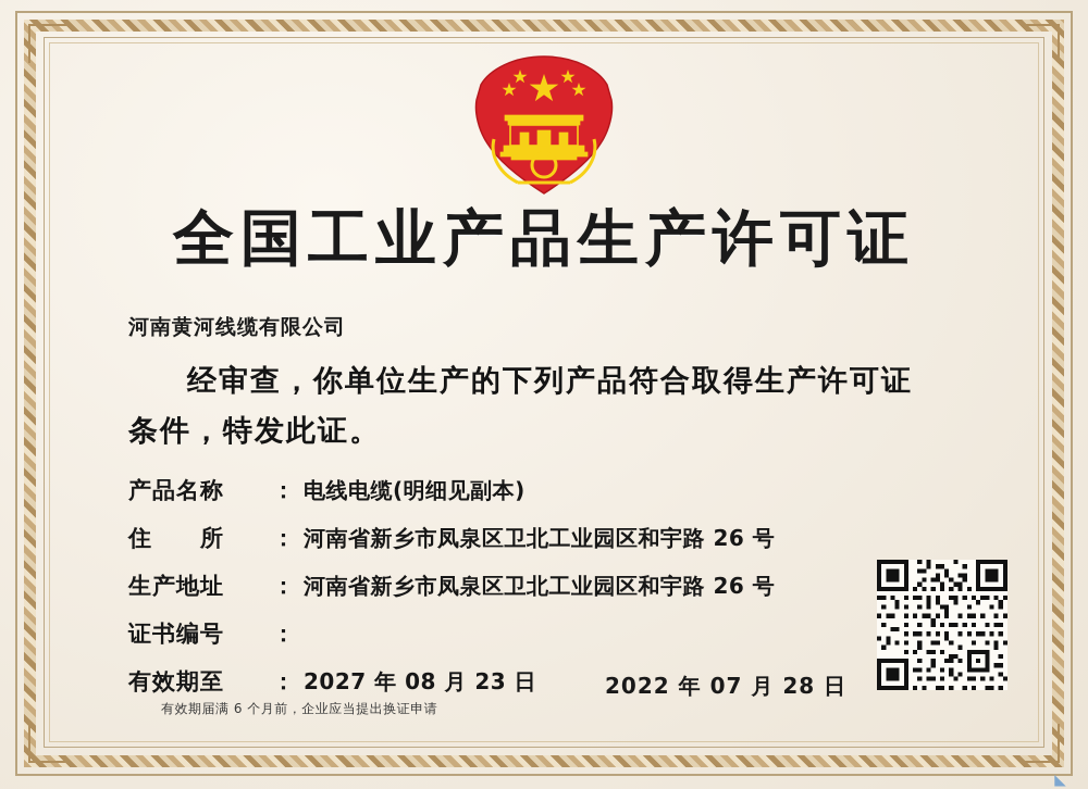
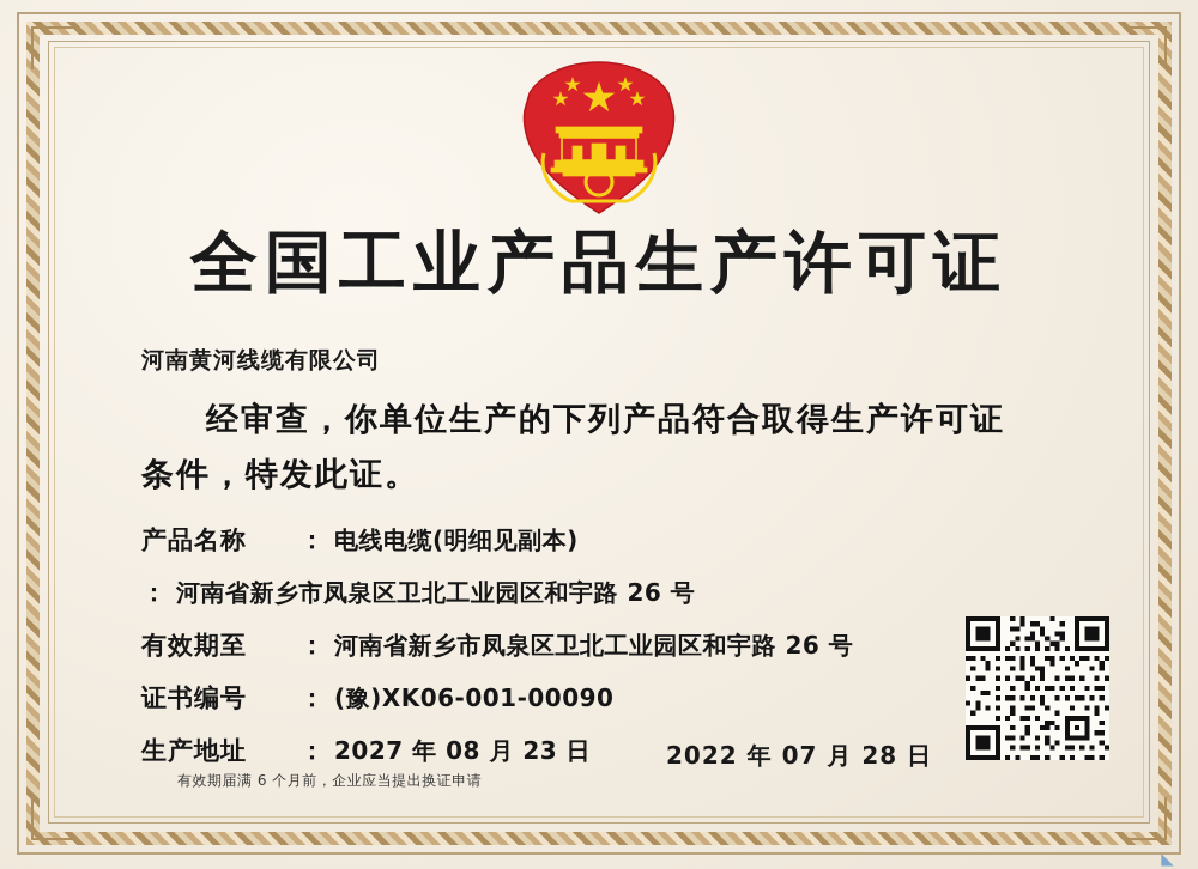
  全国工业产品生产许可证
  河南黄河线缆有限公司
  经审查，你单位生产的下列产品符合取得生产许可证
  条件，特发此证。
  产品名称
  ：
  电线电缆(明细见副本)
- 住 所
  ：
  河南省新乡市凤泉区卫北工业园区和宇路 26 号
- 生产地址
+ 有效期至
  ：
  河南省新乡市凤泉区卫北工业园区和宇路 26 号
  证书编号
  ：
+ (豫)XK06-001-00090
- 有效期至
+ 生产地址
  ：
  2027 年 08 月 23 日
  2022 年 07 月 28 日
  有效期届满 6 个月前，企业应当提出换证申请
  ◣
